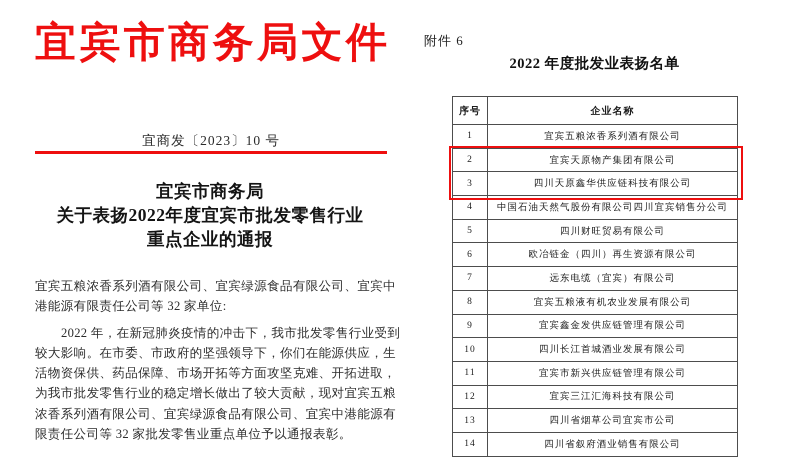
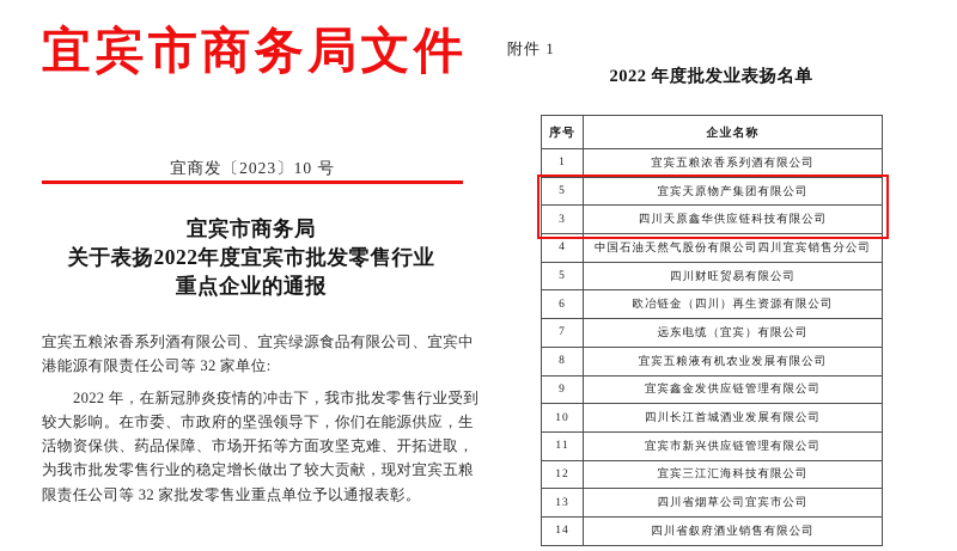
  宜宾市商务局文件
  宜商发〔2023〕10 号
  宜宾市商务局
  关于表扬2022年度宜宾市批发零售行业
  重点企业的通报
  宜宾五粮浓香系列酒有限公司、宜宾绿源食品有限公司、宜宾中
  港能源有限责任公司等 32 家单位:
  2022 年，在新冠肺炎疫情的冲击下，我市批发零售行业受到
  较大影响。在市委、市政府的坚强领导下，你们在能源供应，生
  活物资保供、药品保障、市场开拓等方面攻坚克难、开拓进取，
  为我市批发零售行业的稳定增长做出了较大贡献，现对宜宾五粮
- 浓香系列酒有限公司、宜宾绿源食品有限公司、宜宾中港能源有
  限责任公司等 32 家批发零售业重点单位予以通报表彰。
- 附件 6
+ 附件 1
  2022 年度批发业表扬名单
  序号	企业名称
  1	宜宾五粮浓香系列酒有限公司
- 2	宜宾天原物产集团有限公司
+ 5	宜宾天原物产集团有限公司
  3	四川天原鑫华供应链科技有限公司
  4	中国石油天然气股份有限公司四川宜宾销售分公司
  5	四川财旺贸易有限公司
  6	欧冶链金（四川）再生资源有限公司
  7	远东电缆（宜宾）有限公司
  8	宜宾五粮液有机农业发展有限公司
  9	宜宾鑫金发供应链管理有限公司
  10	四川长江首城酒业发展有限公司
  11	宜宾市新兴供应链管理有限公司
  12	宜宾三江汇海科技有限公司
  13	四川省烟草公司宜宾市公司
  14	四川省叙府酒业销售有限公司
